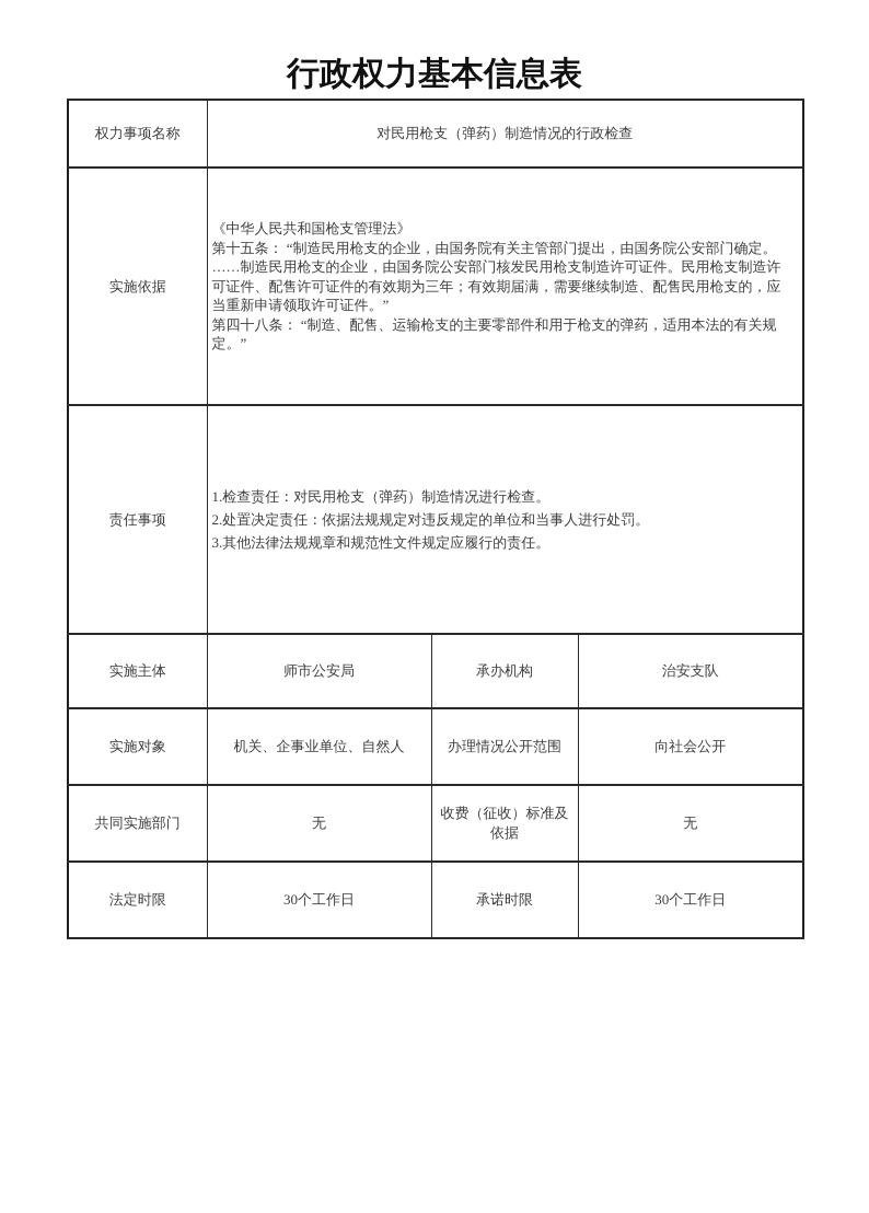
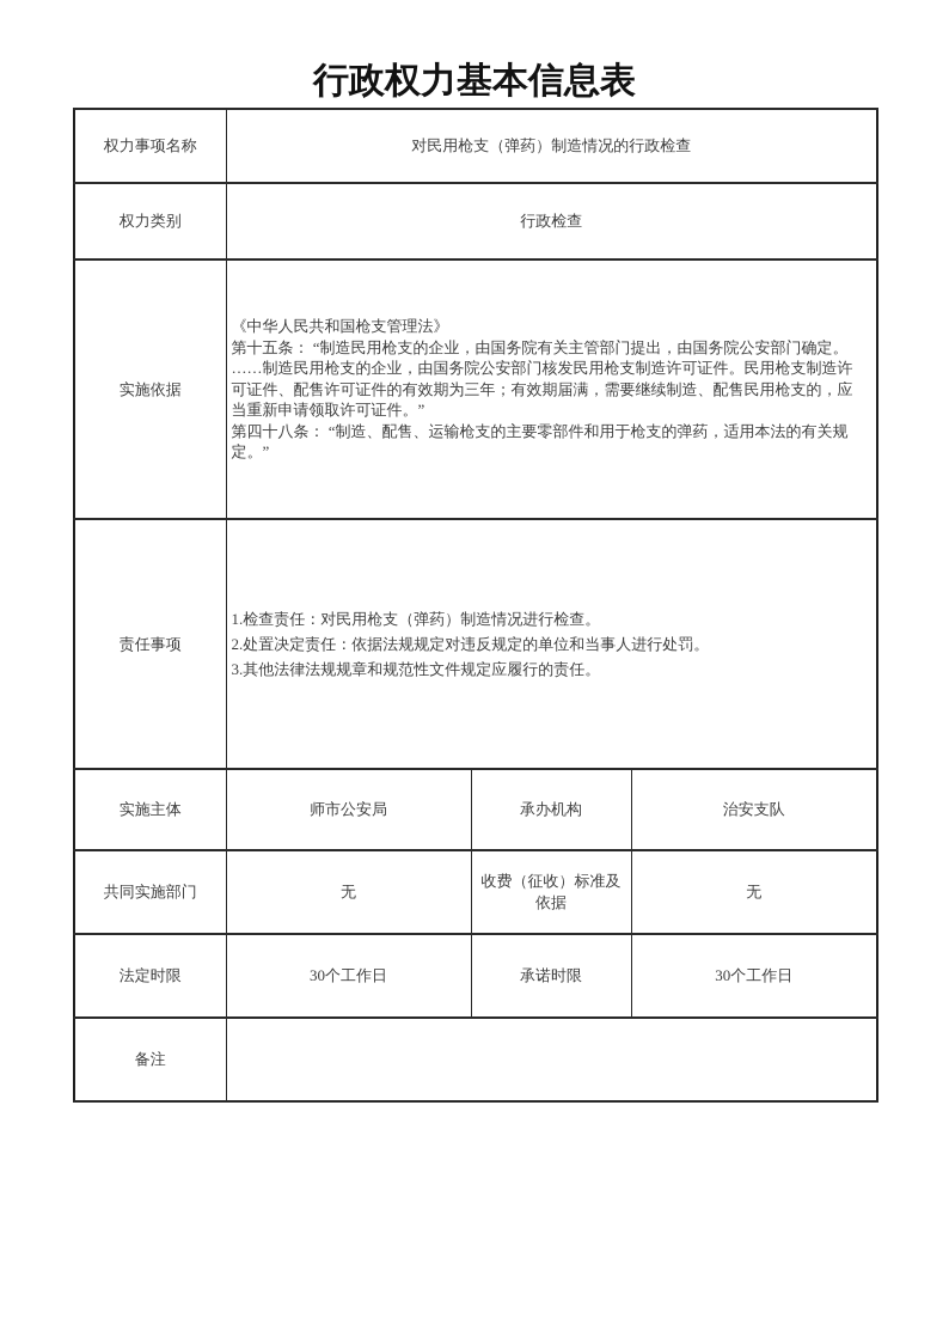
  行政权力基本信息表
  权力事项名称	对民用枪支（弹药）制造情况的行政检查
+ 权力类别	行政检查
  实施依据	《中华人民共和国枪支管理法》 第十五条： “制造民用枪支的企业，由国务院有关主管部门提出，由国务院公安部门确定。 ……制造民用枪支的企业，由国务院公安部门核发民用枪支制造许可证件。民用枪支制造许 可证件、配售许可证件的有效期为三年；有效期届满，需要继续制造、配售民用枪支的，应 当重新申请领取许可证件。” 第四十八条： “制造、配售、运输枪支的主要零部件和用于枪支的弹药，适用本法的有关规 定。”
  责任事项	1.检查责任：对民用枪支（弹药）制造情况进行检查。 2.处置决定责任：依据法规规定对违反规定的单位和当事人进行处罚。 3.其他法律法规规章和规范性文件规定应履行的责任。
  实施主体	师市公安局	承办机构	治安支队
- 实施对象	机关、企事业单位、自然人	办理情况公开范围	向社会公开
  共同实施部门	无	收费（征收）标准及依据	无
  法定时限	30个工作日	承诺时限	30个工作日
+ 备注
